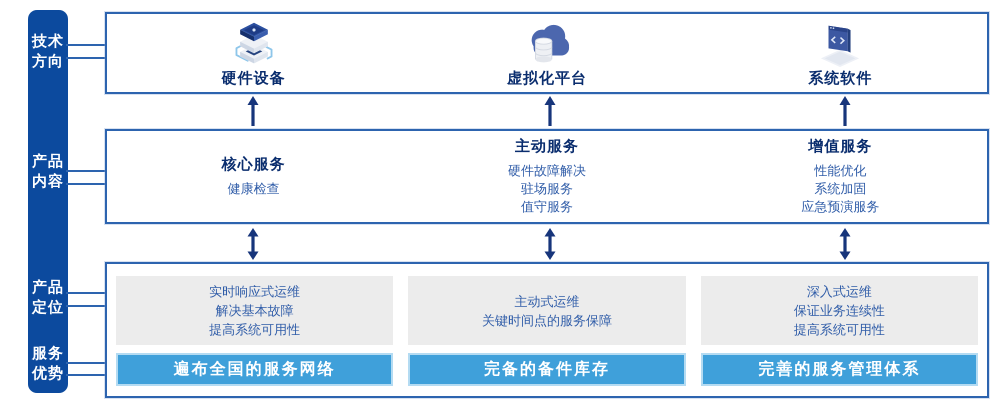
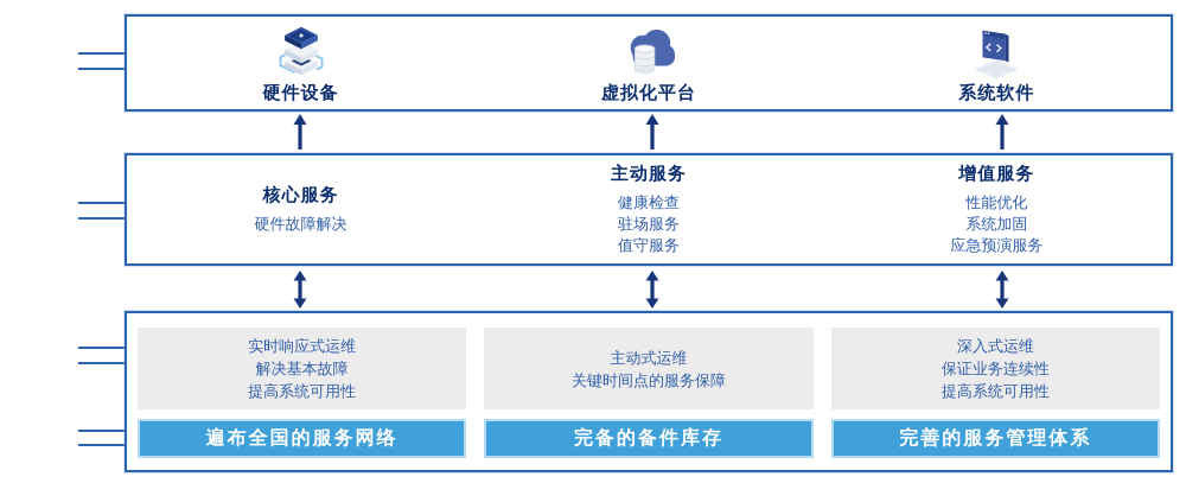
- 技术方向
- 产品内容
- 产品定位
- 服务优势
  硬件设备
  虚拟化平台
  系统软件
  核心服务
- 健康检查
+ 硬件故障解决
  主动服务
- 硬件故障解决
+ 健康检查
  驻场服务
  值守服务
  增值服务
  性能优化
  系统加固
  应急预演服务
  实时响应式运维
  解决基本故障
  提高系统可用性
  遍布全国的服务网络
  主动式运维
  关键时间点的服务保障
  完备的备件库存
  深入式运维
  保证业务连续性
  提高系统可用性
  完善的服务管理体系
